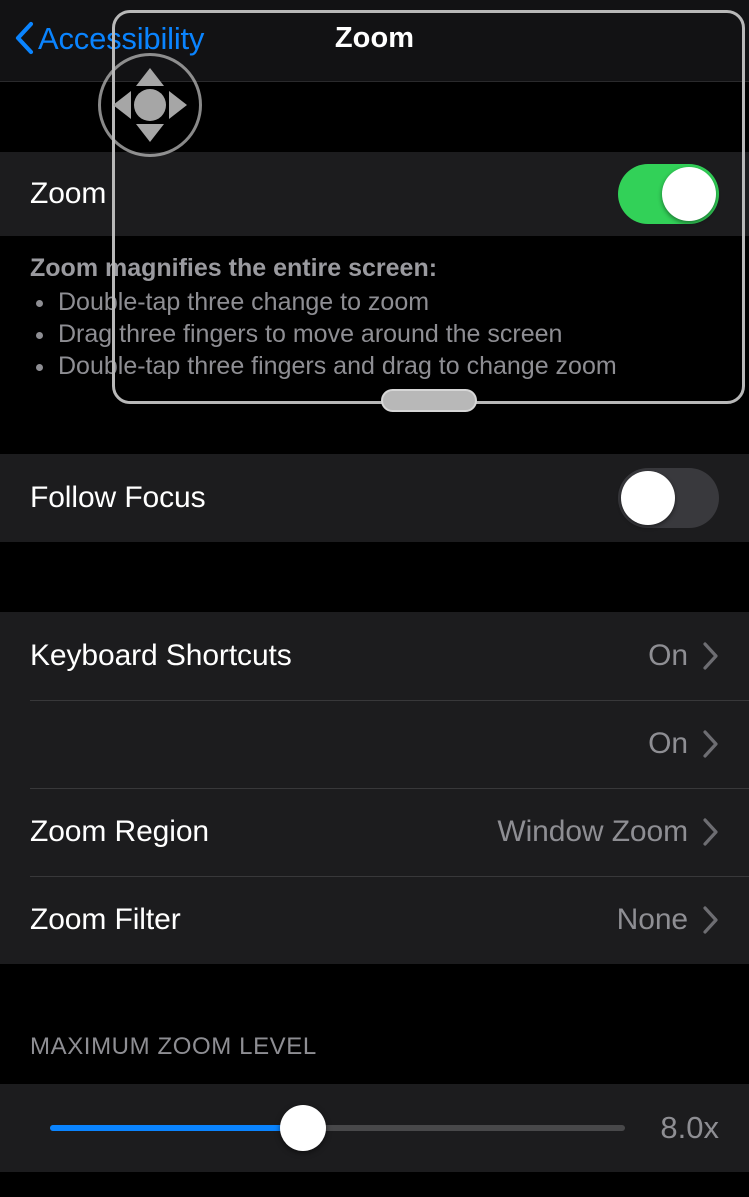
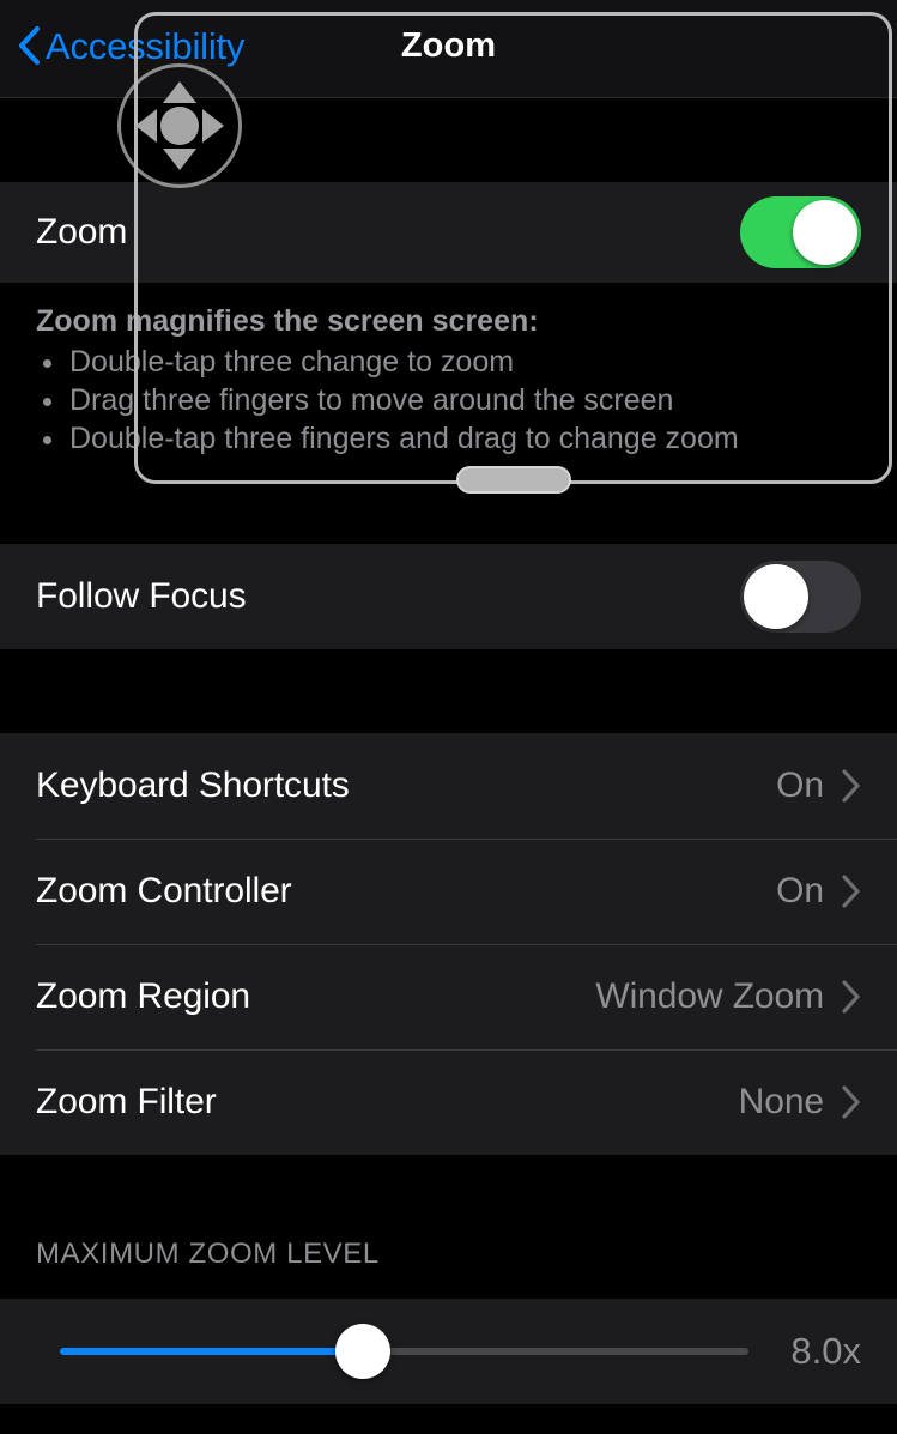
  Accessibility
  Zoom
  Zoom
- Zoom magnifies the entire screen:
+ Zoom magnifies the screen screen:
  Double-tap three change to zoom
  Drag three fingers to move around the screen
  Double-tap three fingers and drag to change zoom
  Follow Focus
  Keyboard Shortcuts
  On
+ Zoom Controller
  On
  Zoom Region
  Window Zoom
  Zoom Filter
  None
  MAXIMUM ZOOM LEVEL
  8.0x
